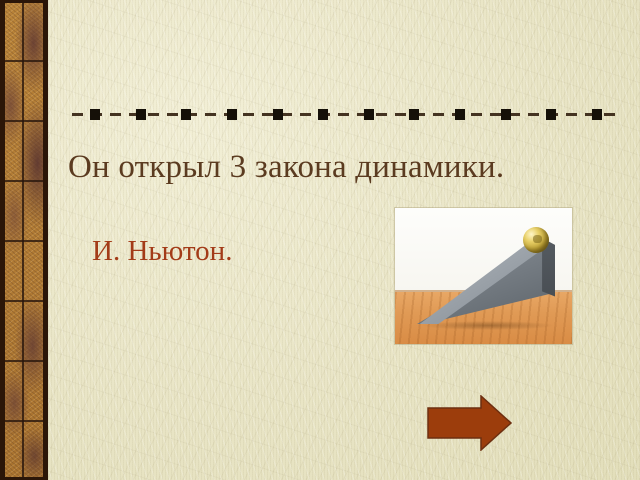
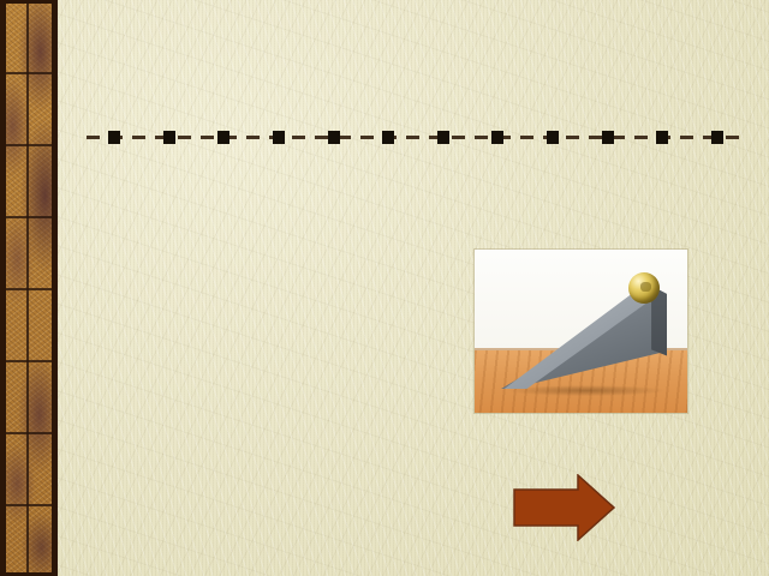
- Он открыл 3 закона динамики.
- И. Ньютон.
